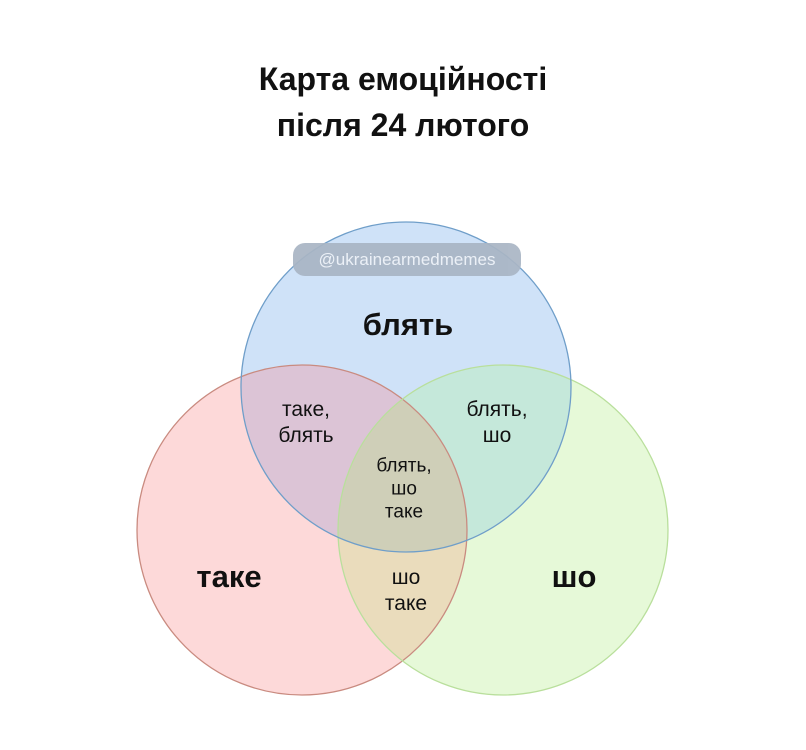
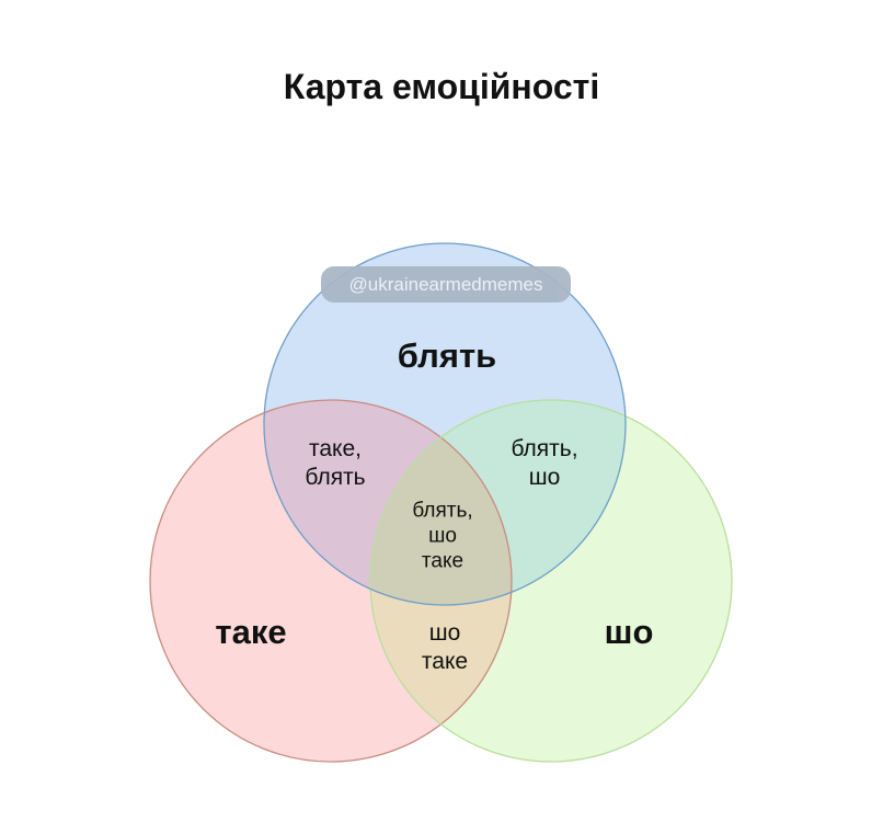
  Карта емоційності
- після 24 лютого
  @ukrainearmedmemes
  блять
  таке
  шо
  таке,
  блять
  блять,
  шо
  блять,
  шо
  таке
  шо
  таке
